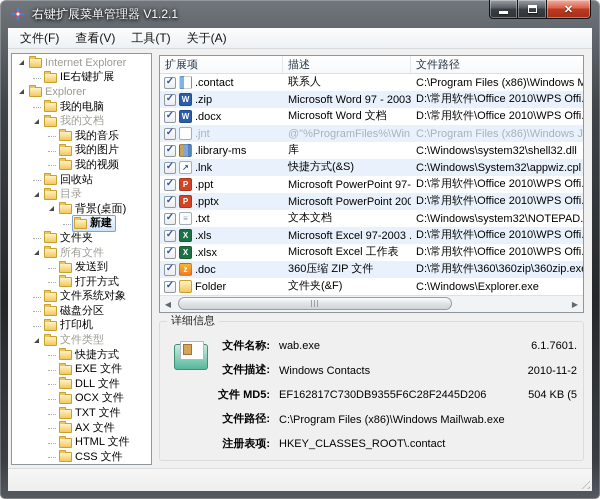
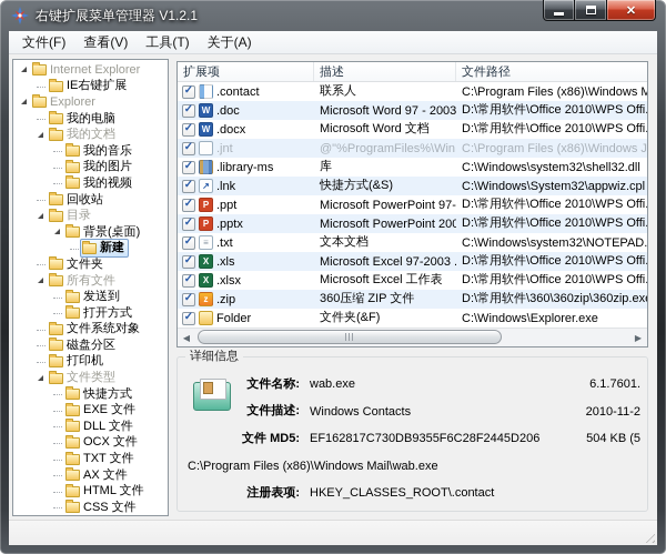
  右键扩展菜单管理器 V1.2.1
  ✕
  文件(F)
  查看(V)
  工具(T)
  关于(A)
  Internet Explorer
  IE右键扩展
  Explorer
  我的电脑
  我的文档
  我的音乐
  我的图片
  我的视频
  回收站
  目录
  背景(桌面)
  新建
  文件夹
  所有文件
  发送到
  打开方式
  文件系统对象
  磁盘分区
  打印机
  文件类型
  快捷方式
  EXE 文件
  DLL 文件
  OCX 文件
  TXT 文件
  AX 文件
  HTML 文件
  CSS 文件
  扩展项
  描述
  文件路径
  .contact
  联系人
  C:\Program Files (x86)\Windows M
  W
- .zip
+ .doc
  Microsoft Word 97 - 2003
  D:\常用软件\Office 2010\WPS Offi.
  W
  .docx
  Microsoft Word 文档
  D:\常用软件\Office 2010\WPS Offi.
  .jnt
  @"%ProgramFiles%\Win
  C:\Program Files (x86)\Windows J
  .library-ms
  库
  C:\Windows\system32\shell32.dll
  ↗
  .lnk
  快捷方式(&S)
  C:\Windows\System32\appwiz.cpl
  P
  .ppt
  Microsoft PowerPoint 97-
  D:\常用软件\Office 2010\WPS Offi.
  P
  .pptx
  Microsoft PowerPoint 200
  D:\常用软件\Office 2010\WPS Offi.
  ≡
  .txt
  文本文档
  C:\Windows\system32\NOTEPAD.
  X
  .xls
  Microsoft Excel 97-2003 .
  D:\常用软件\Office 2010\WPS Offi.
  X
  .xlsx
  Microsoft Excel 工作表
  D:\常用软件\Office 2010\WPS Offi.
  z
- .doc
+ .zip
  360压缩 ZIP 文件
  D:\常用软件\360\360zip\360zip.ex
  Folder
  文件夹(&F)
  C:\Windows\Explorer.exe
  ◀
  ▶
  详细信息
  文件名称:
  wab.exe
  6.1.7601.
  文件描述:
  Windows Contacts
  2010-11-2
  文件 MD5:
  EF162817C730DB9355F6C28F2445D206
  504 KB (5
- 文件路径:
  C:\Program Files (x86)\Windows Mail\wab.exe
  注册表项:
  HKEY_CLASSES_ROOT\.contact
